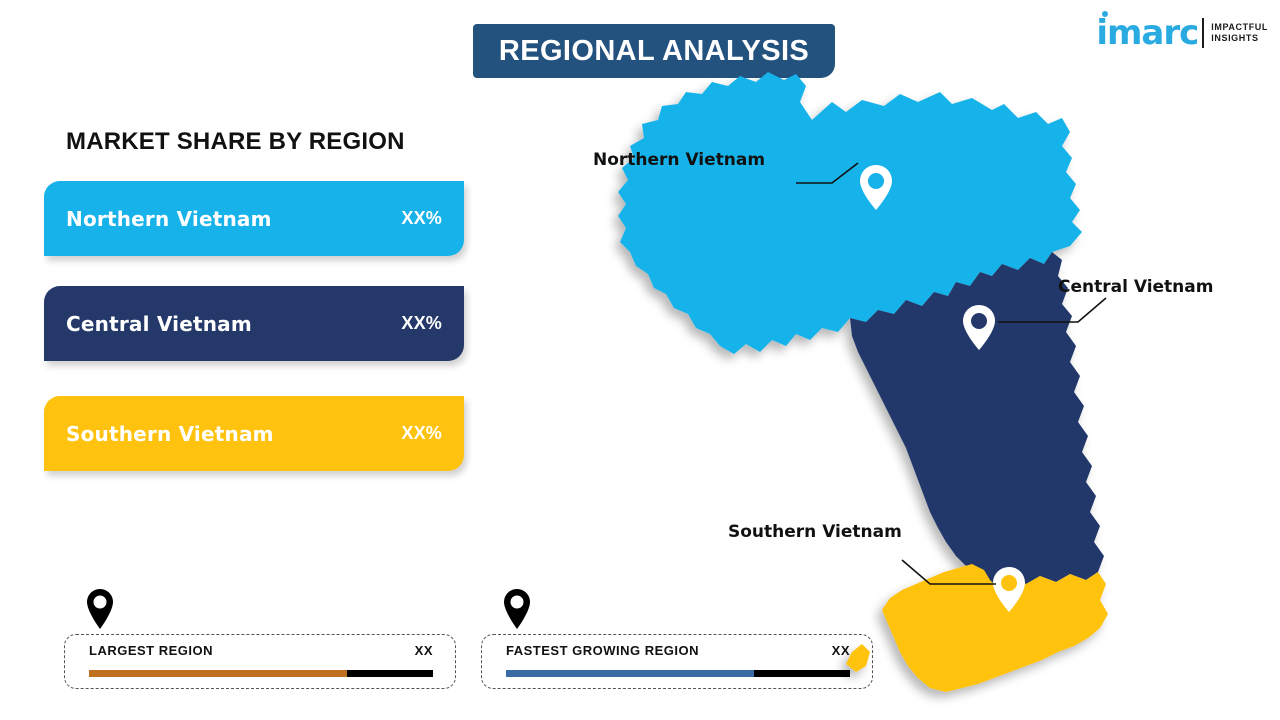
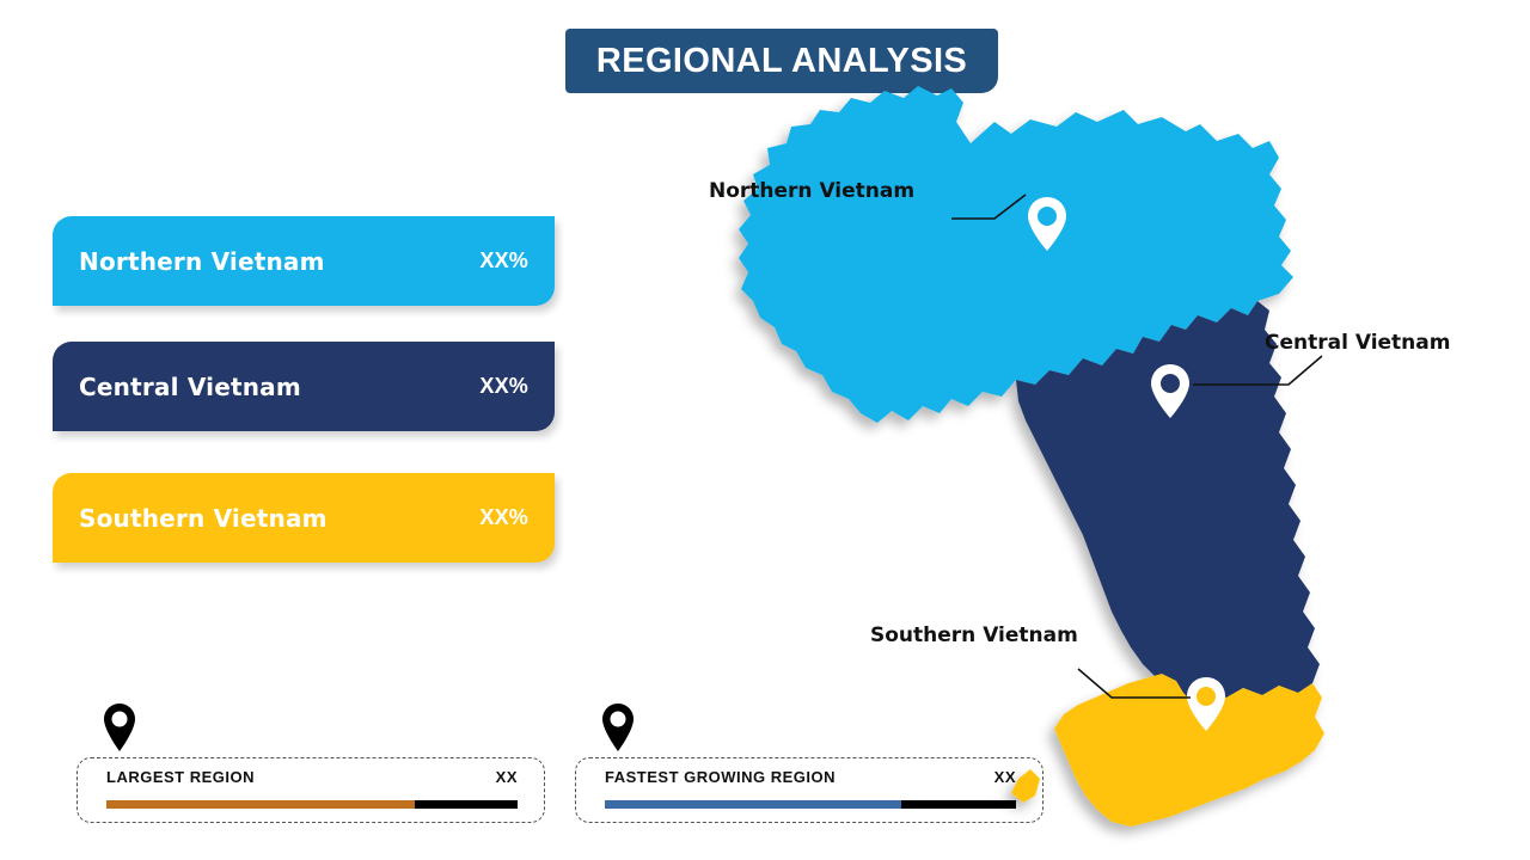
  REGIONAL ANALYSIS
- imarc
- IMPACTFUL
- INSIGHTS
- MARKET SHARE BY REGION
  Northern Vietnam
  XX%
  Central Vietnam
  XX%
  Southern Vietnam
  XX%
  LARGEST REGION
  XX
  FASTEST GROWING REGION
  XX
  Northern Vietnam
  Central Vietnam
  Southern Vietnam
